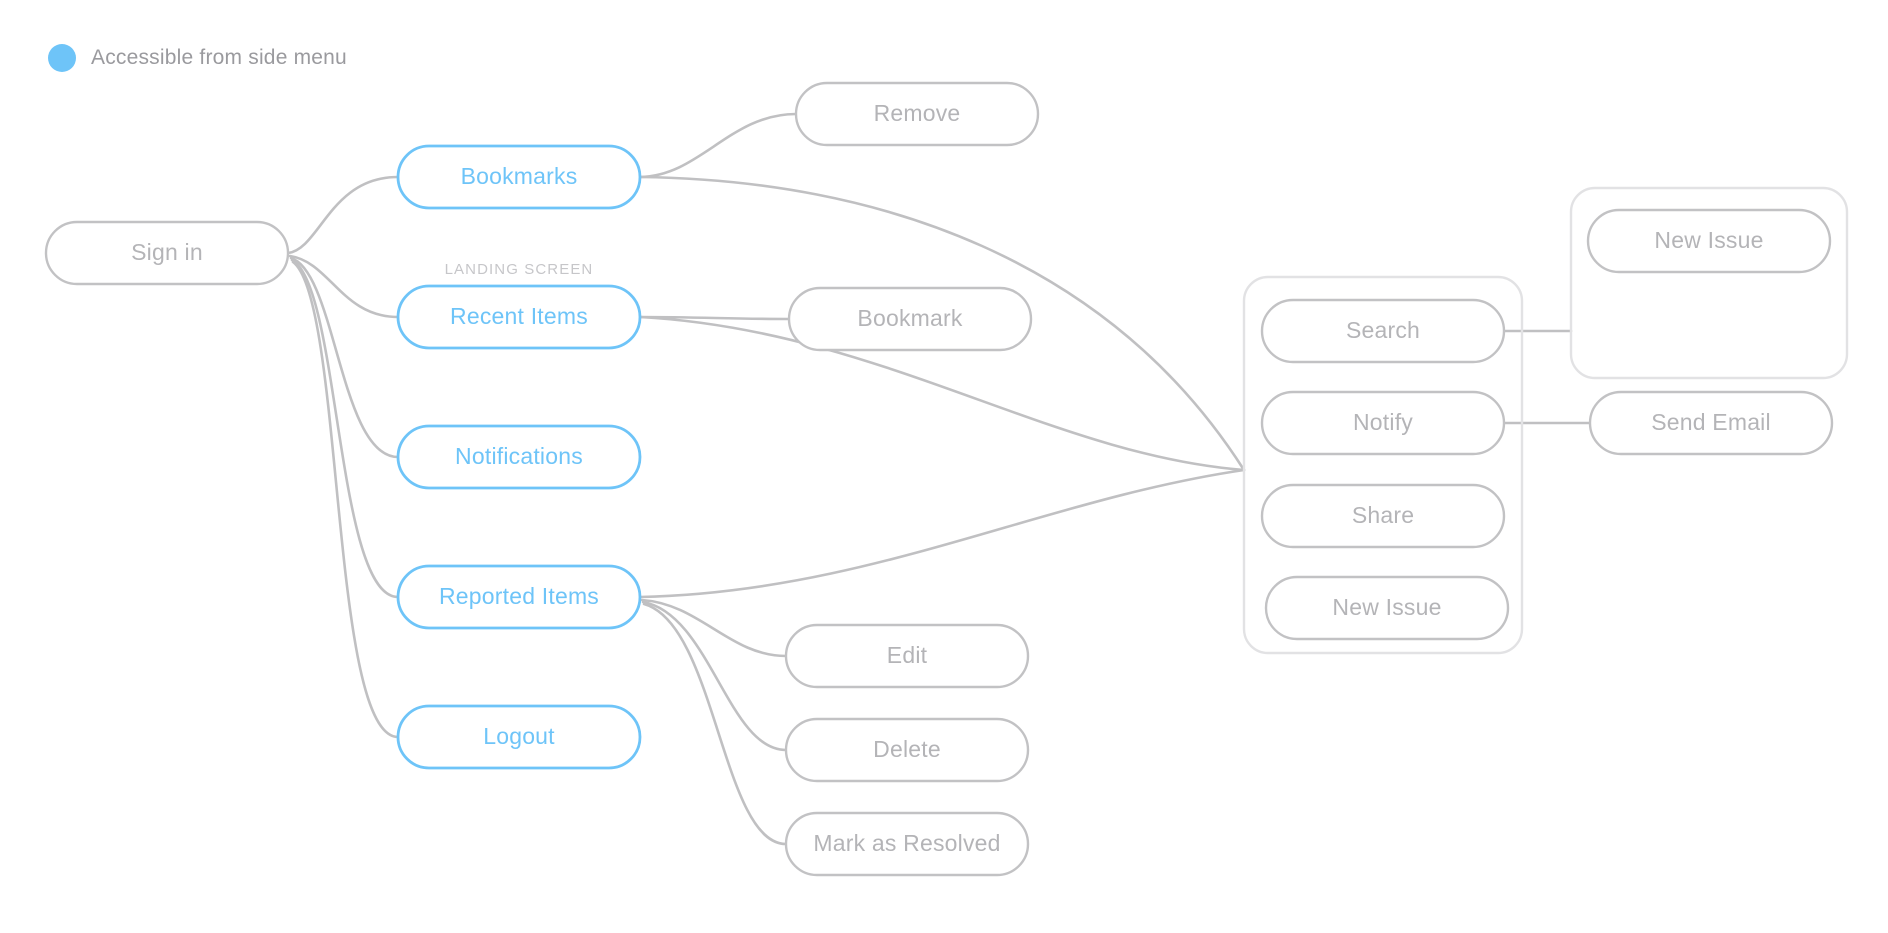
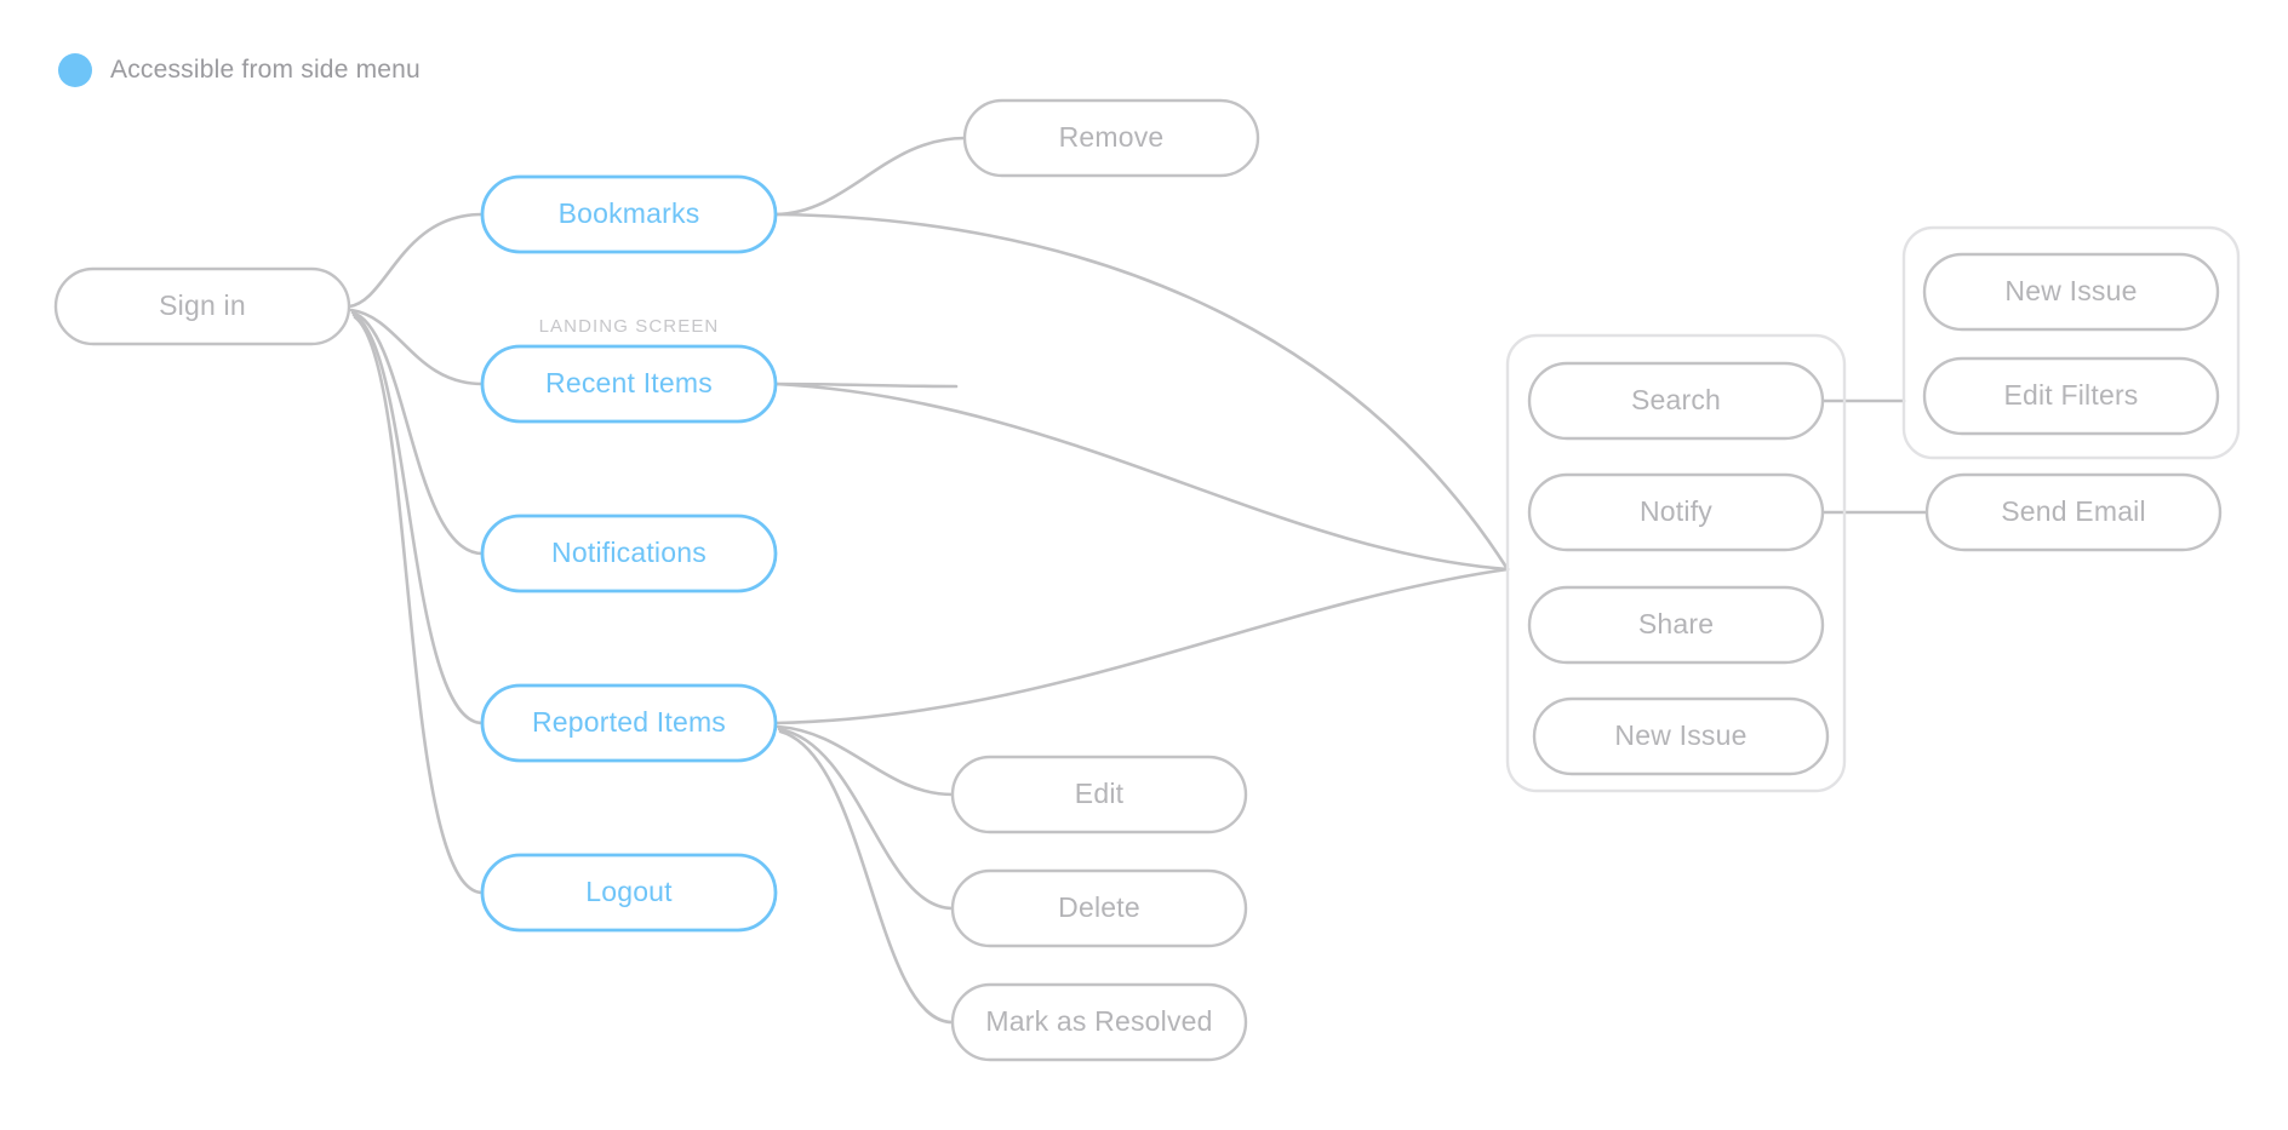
  Accessible from side menu
  Sign in
  Bookmarks
  LANDING SCREEN
  Recent Items
  Notifications
  Reported Items
  Logout
  Remove
- Bookmark
  Edit
  Delete
  Mark as Resolved
  Search
  Notify
  Share
  New Issue
  New Issue
+ Edit Filters
  Send Email
